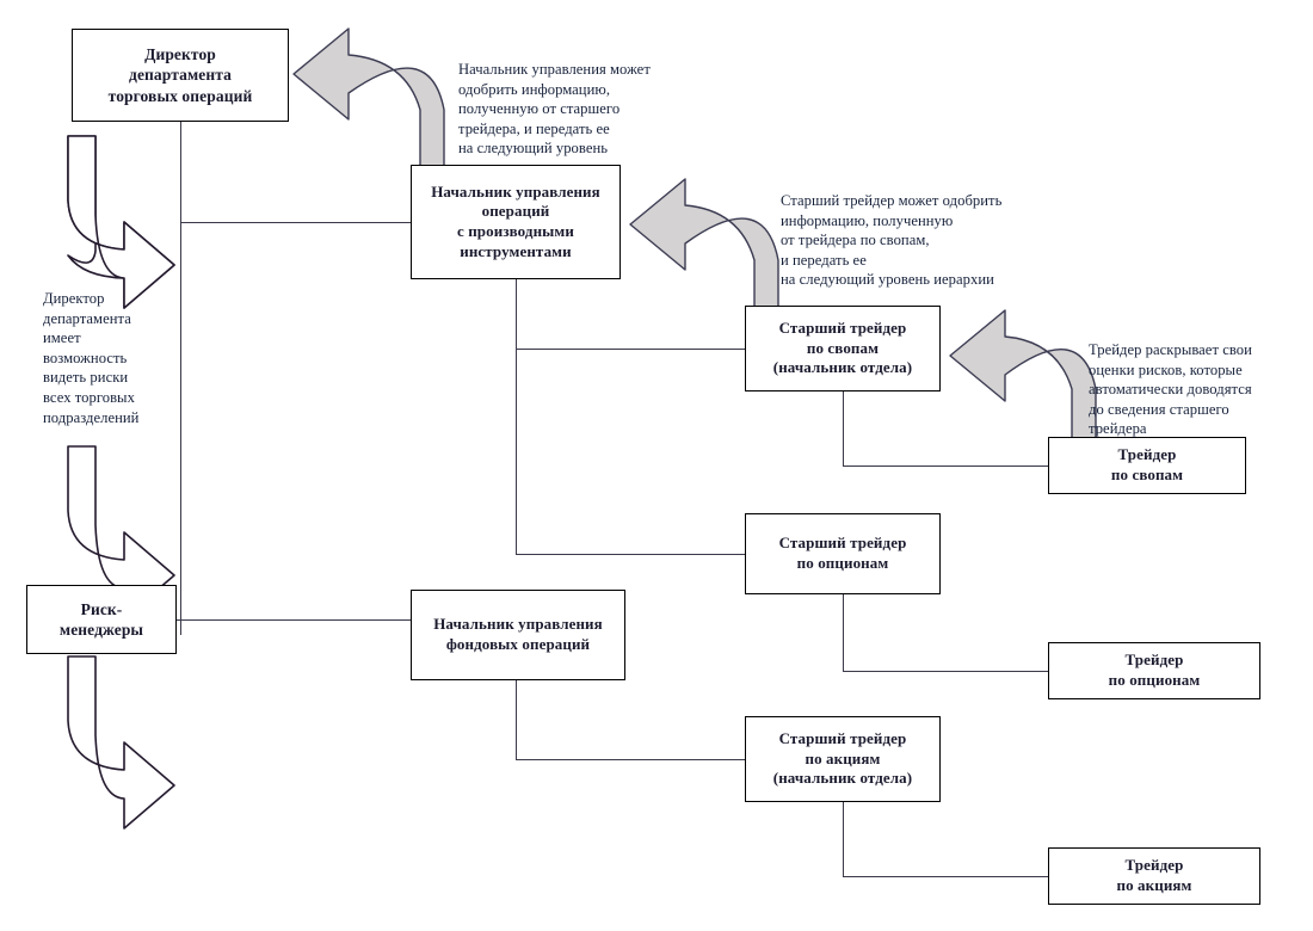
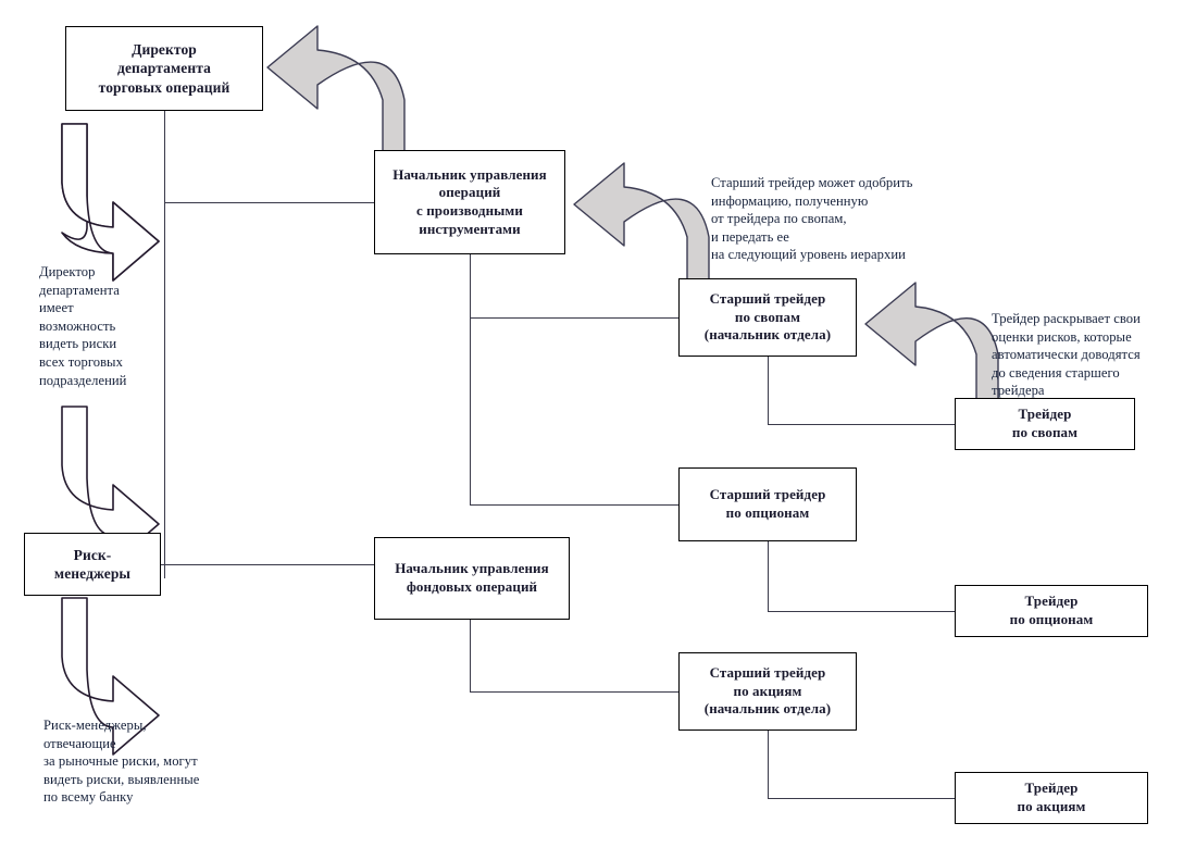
  Директор
  департамента
  торговых операций
  Риск-
  менеджеры
  Начальник управления
  операций
  с производными
  инструментами
  Начальник управления
  фондовых операций
  Старший трейдер
  по свопам
  (начальник отдела)
  Старший трейдер
  по опционам
  Старший трейдер
  по акциям
  (начальник отдела)
  Трейдер
  по свопам
  Трейдер
  по опционам
  Трейдер
  по акциям
- Начальник управления может
- одобрить информацию,
- полученную от старшего
- трейдера, и передать ее
- на следующий уровень
  Старший трейдер может одобрить
  информацию, полученную
  от трейдера по свопам,
  и передать ее
  на следующий уровень иерархии
  Трейдер раскрывает свои
  оценки рисков, которые
  автоматически доводятся
  до сведения старшего
  трейдера
  Директор
  департамента
  имеет
  возможность
  видеть риски
  всех торговых
  подразделений
+ Риск-менеджеры,
+ отвечающие
+ за рыночные риски, могут
+ видеть риски, выявленные
+ по всему банку
